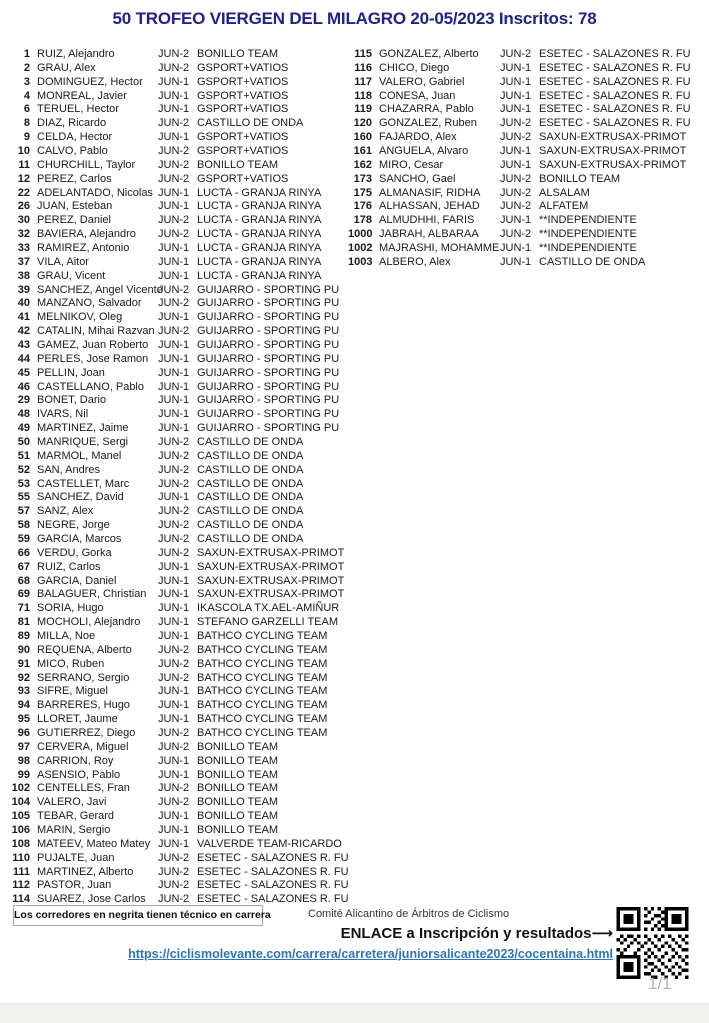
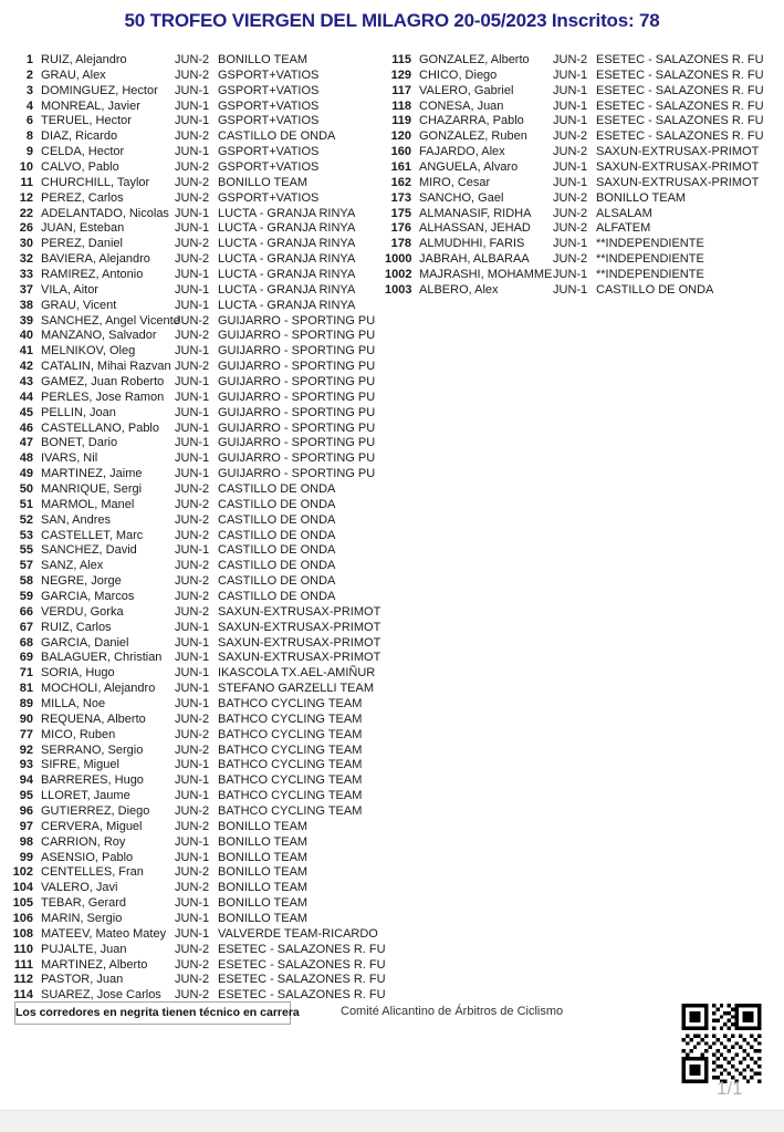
  50 TROFEO VIERGEN DEL MILAGRO 20-05/2023 Inscritos: 78
  1
  RUIZ, Alejandro
  JUN-2
  BONILLO TEAM
  2
  GRAU, Alex
  JUN-2
  GSPORT+VATIOS
  3
  DOMINGUEZ, Hector
  JUN-1
  GSPORT+VATIOS
  4
  MONREAL, Javier
  JUN-1
  GSPORT+VATIOS
  6
  TERUEL, Hector
  JUN-1
  GSPORT+VATIOS
  8
  DIAZ, Ricardo
  JUN-2
  CASTILLO DE ONDA
  9
  CELDA, Hector
  JUN-1
  GSPORT+VATIOS
  10
  CALVO, Pablo
  JUN-2
  GSPORT+VATIOS
  11
  CHURCHILL, Taylor
  JUN-2
  BONILLO TEAM
  12
  PEREZ, Carlos
  JUN-2
  GSPORT+VATIOS
  22
  ADELANTADO, Nicolas
  JUN-1
  LUCTA - GRANJA RINYA
  26
  JUAN, Esteban
  JUN-1
  LUCTA - GRANJA RINYA
  30
  PEREZ, Daniel
  JUN-2
  LUCTA - GRANJA RINYA
  32
  BAVIERA, Alejandro
  JUN-2
  LUCTA - GRANJA RINYA
  33
  RAMIREZ, Antonio
  JUN-1
  LUCTA - GRANJA RINYA
  37
  VILA, Aitor
  JUN-1
  LUCTA - GRANJA RINYA
  38
  GRAU, Vicent
  JUN-1
  LUCTA - GRANJA RINYA
  39
  SANCHEZ, Angel Vicent
  JUN-2
  GUIJARRO - SPORTING PU
  40
  MANZANO, Salvador
  JUN-2
  GUIJARRO - SPORTING PU
  41
  MELNIKOV, Oleg
  JUN-1
  GUIJARRO - SPORTING PU
  42
  CATALIN, Mihai Razvan
  JUN-2
  GUIJARRO - SPORTING PU
  43
  GAMEZ, Juan Roberto
  JUN-1
  GUIJARRO - SPORTING PU
  44
  PERLES, Jose Ramon
  JUN-1
  GUIJARRO - SPORTING PU
  45
  PELLIN, Joan
  JUN-1
  GUIJARRO - SPORTING PU
  46
  CASTELLANO, Pablo
  JUN-1
  GUIJARRO - SPORTING PU
- 29
+ 47
  BONET, Dario
  JUN-1
  GUIJARRO - SPORTING PU
  48
  IVARS, Nil
  JUN-1
  GUIJARRO - SPORTING PU
  49
  MARTINEZ, Jaime
  JUN-1
  GUIJARRO - SPORTING PU
  50
  MANRIQUE, Sergi
  JUN-2
  CASTILLO DE ONDA
  51
  MARMOL, Manel
  JUN-2
  CASTILLO DE ONDA
  52
  SAN, Andres
  JUN-2
  CASTILLO DE ONDA
  53
  CASTELLET, Marc
  JUN-2
  CASTILLO DE ONDA
  55
  SANCHEZ, David
  JUN-1
  CASTILLO DE ONDA
  57
  SANZ, Alex
  JUN-2
  CASTILLO DE ONDA
  58
  NEGRE, Jorge
  JUN-2
  CASTILLO DE ONDA
  59
  GARCIA, Marcos
  JUN-2
  CASTILLO DE ONDA
  66
  VERDU, Gorka
  JUN-2
  SAXUN-EXTRUSAX-PRIMOT
  67
  RUIZ, Carlos
  JUN-1
  SAXUN-EXTRUSAX-PRIMOT
  68
  GARCIA, Daniel
  JUN-1
  SAXUN-EXTRUSAX-PRIMOT
  69
  BALAGUER, Christian
  JUN-1
  SAXUN-EXTRUSAX-PRIMOT
  71
  SORIA, Hugo
  JUN-1
  IKASCOLA TX.AEL-AMIÑUR
  81
  MOCHOLI, Alejandro
  JUN-1
  STEFANO GARZELLI TEAM
  89
  MILLA, Noe
  JUN-1
  BATHCO CYCLING TEAM
  90
  REQUENA, Alberto
  JUN-2
  BATHCO CYCLING TEAM
- 91
+ 77
  MICO, Ruben
  JUN-2
  BATHCO CYCLING TEAM
  92
  SERRANO, Sergio
  JUN-2
  BATHCO CYCLING TEAM
  93
  SIFRE, Miguel
  JUN-1
  BATHCO CYCLING TEAM
  94
  BARRERES, Hugo
  JUN-1
  BATHCO CYCLING TEAM
  95
  LLORET, Jaume
  JUN-1
  BATHCO CYCLING TEAM
  96
  GUTIERREZ, Diego
  JUN-2
  BATHCO CYCLING TEAM
  97
  CERVERA, Miguel
  JUN-2
  BONILLO TEAM
  98
  CARRION, Roy
  JUN-1
  BONILLO TEAM
  99
  ASENSIO, Pablo
  JUN-1
  BONILLO TEAM
  102
  CENTELLES, Fran
  JUN-2
  BONILLO TEAM
  104
  VALERO, Javi
  JUN-2
  BONILLO TEAM
  105
  TEBAR, Gerard
  JUN-1
  BONILLO TEAM
  106
  MARIN, Sergio
  JUN-1
  BONILLO TEAM
  108
  MATEEV, Mateo Matey
  JUN-1
  VALVERDE TEAM-RICARDO
  110
  PUJALTE, Juan
  JUN-2
  ESETEC - SALAZONES R. FU
  111
  MARTINEZ, Alberto
  JUN-2
  ESETEC - SALAZONES R. FU
  112
  PASTOR, Juan
  JUN-2
  ESETEC - SALAZONES R. FU
  114
  SUAREZ, Jose Carlos
  JUN-2
  ESETEC - SALAZONES R. FU
  115
  GONZALEZ, Alberto
  JUN-2
  ESETEC - SALAZONES R. FU
- 116
+ 129
  CHICO, Diego
  JUN-1
  ESETEC - SALAZONES R. FU
  117
  VALERO, Gabriel
  JUN-1
  ESETEC - SALAZONES R. FU
  118
  CONESA, Juan
  JUN-1
  ESETEC - SALAZONES R. FU
  119
  CHAZARRA, Pablo
  JUN-1
  ESETEC - SALAZONES R. FU
  120
  GONZALEZ, Ruben
  JUN-2
  ESETEC - SALAZONES R. FU
  160
  FAJARDO, Alex
  JUN-2
  SAXUN-EXTRUSAX-PRIMOT
  161
  ANGUELA, Alvaro
  JUN-1
  SAXUN-EXTRUSAX-PRIMOT
  162
  MIRO, Cesar
  JUN-1
  SAXUN-EXTRUSAX-PRIMOT
  173
  SANCHO, Gael
  JUN-2
  BONILLO TEAM
  175
  ALMANASIF, RIDHA
  JUN-2
  ALSALAM
  176
  ALHASSAN, JEHAD
  JUN-2
  ALFATEM
  178
  ALMUDHHI, FARIS
  JUN-1
  **INDEPENDIENTE
  1000
  JABRAH, ALBARAA
  JUN-2
  **INDEPENDIENTE
  1002
  MAJRASHI, MOHAMME
  JUN-1
  **INDEPENDIENTE
  1003
  ALBERO, Alex
  JUN-1
  CASTILLO DE ONDA
  Los corredores en negrita tienen técnico en carrera
  Comité Alicantino de Árbitros de Ciclismo
- ENLACE a Inscripción y resultados⟶
- https://ciclismolevante.com/carrera/carretera/juniorsalicante2023/cocentaina.html
  1/1
